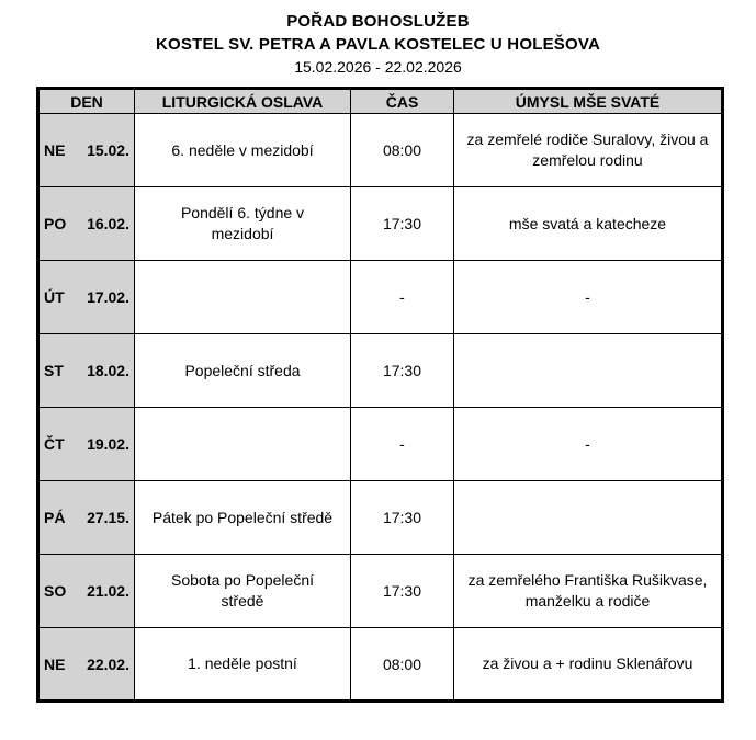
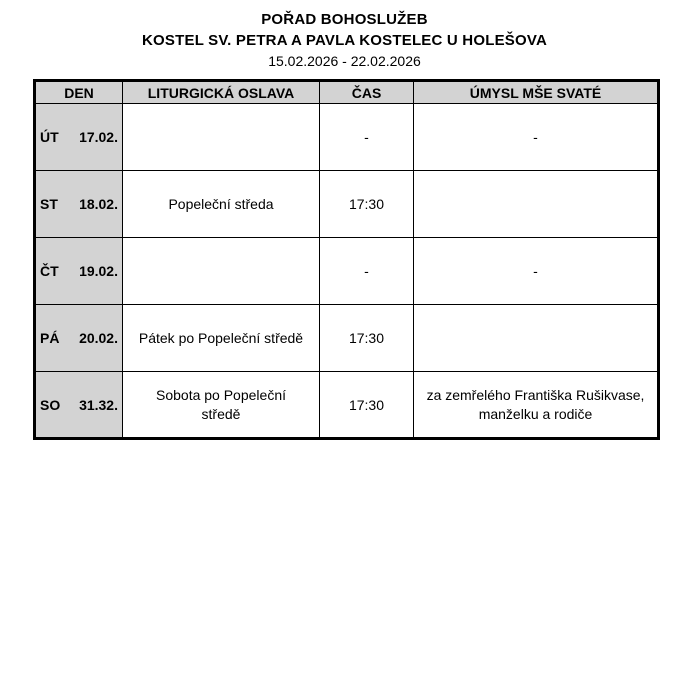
  POŘAD BOHOSLUŽEB
  KOSTEL SV. PETRA A PAVLA KOSTELEC U HOLEŠOVA
  15.02.2026 - 22.02.2026
  DEN	LITURGICKÁ OSLAVA	ČAS	ÚMYSL MŠE SVATÉ
- NE 15.02.	6. neděle v mezidobí	08:00	za zemřelé rodiče Suralovy, živou a zemřelou rodinu
- PO 16.02.	Pondělí 6. týdne v mezidobí	17:30	mše svatá a katecheze
  ÚT 17.02.		-	-
  ST 18.02.	Popeleční středa	17:30
  ČT 19.02.		-	-
- PÁ 27.15.	Pátek po Popeleční středě	17:30
+ PÁ 20.02.	Pátek po Popeleční středě	17:30
- SO 21.02.	Sobota po Popeleční středě	17:30	za zemřelého Františka Rušikvase, manželku a rodiče
+ SO 31.32.	Sobota po Popeleční středě	17:30	za zemřelého Františka Rušikvase, manželku a rodiče
- NE 22.02.	1. neděle postní	08:00	za živou a + rodinu Sklenářovu
